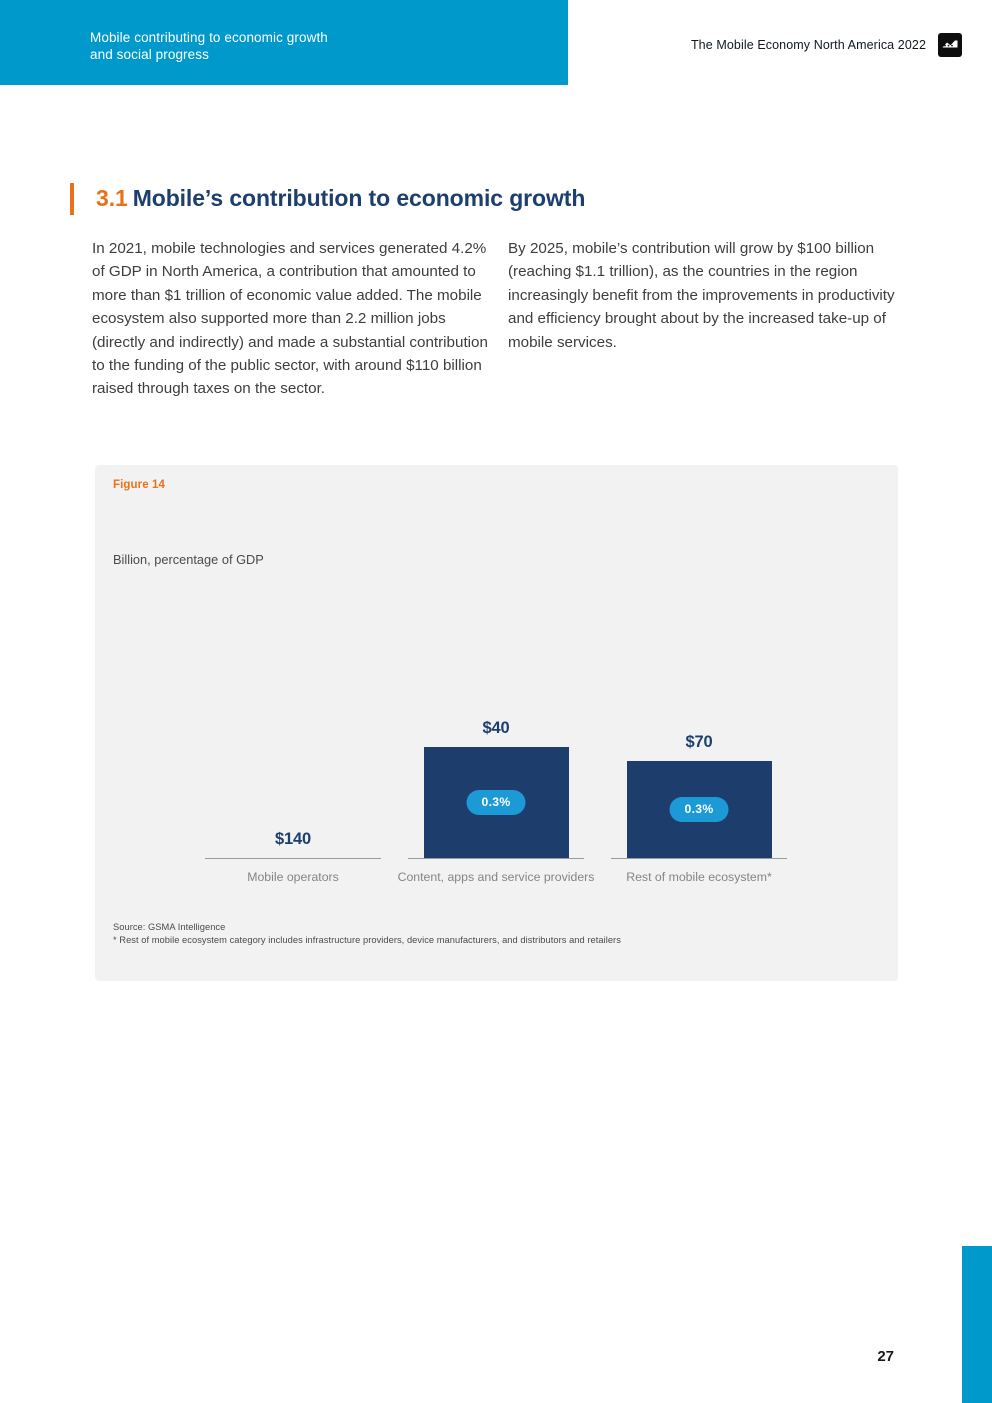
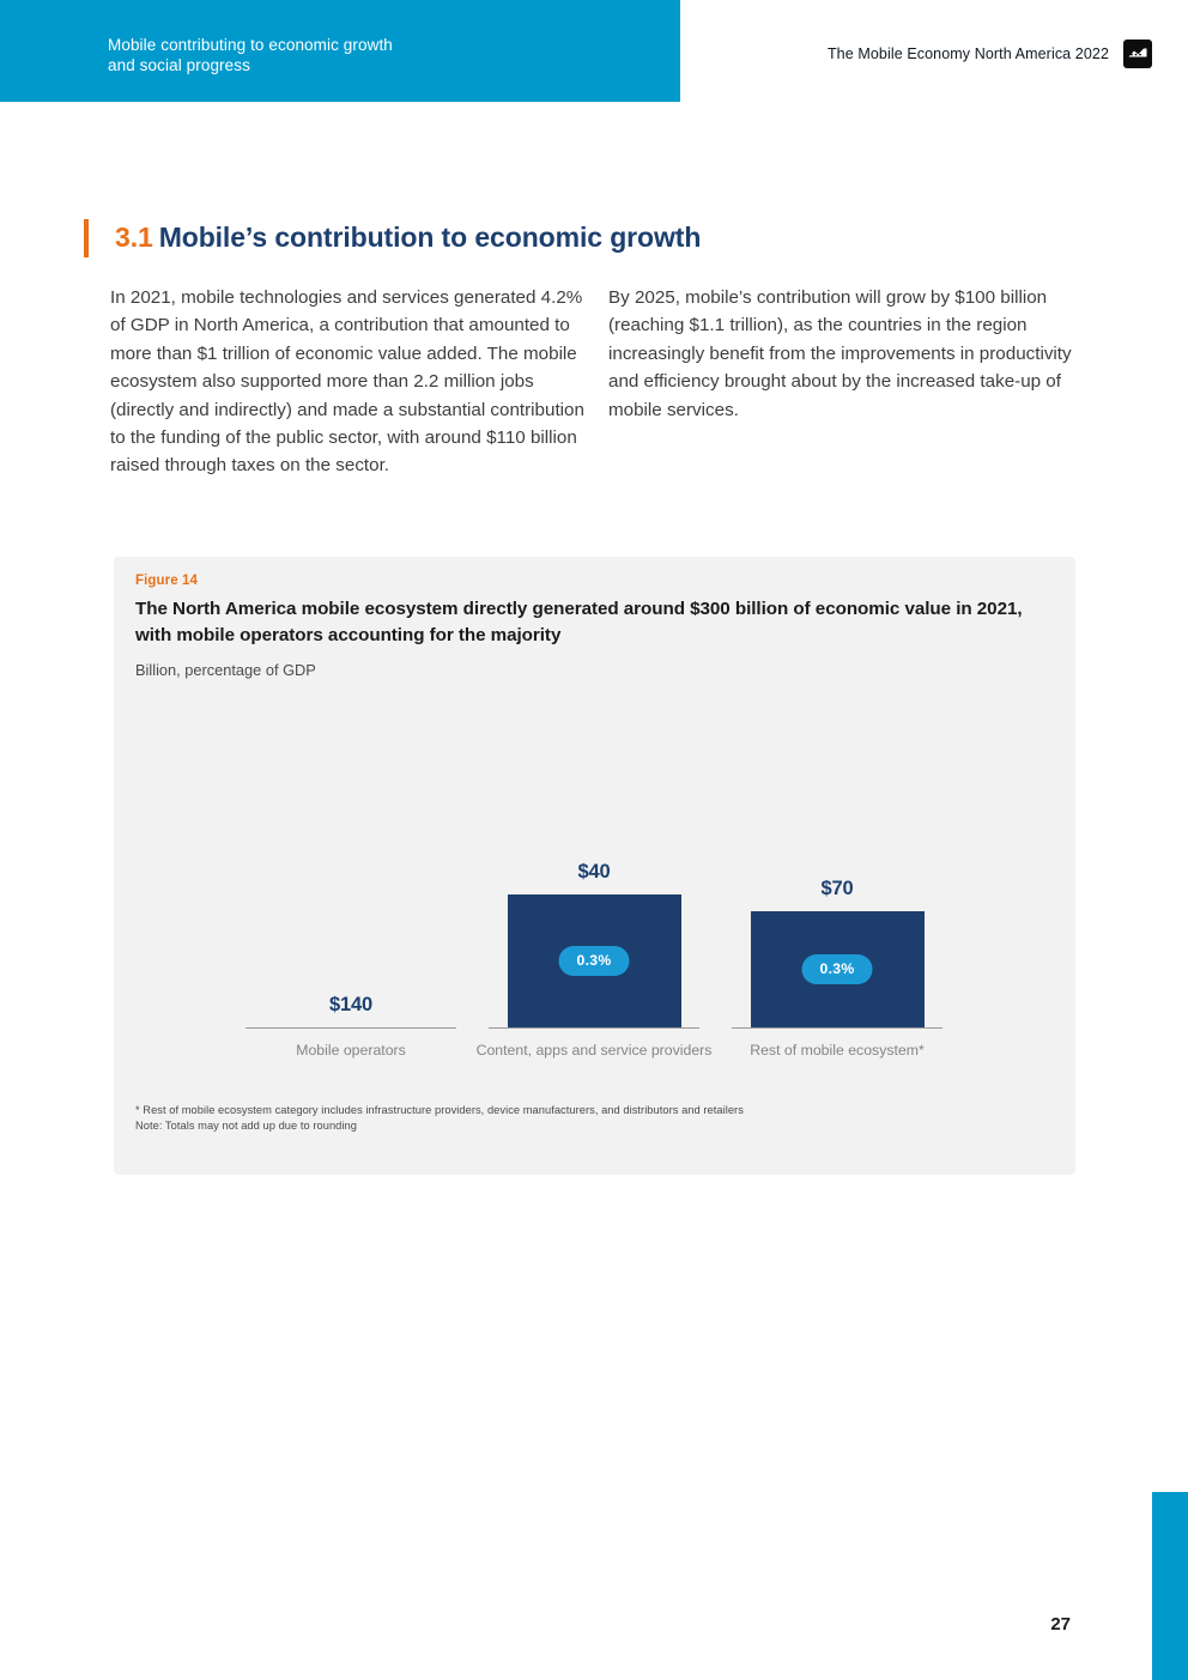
  Mobile contributing to economic growth
  and social progress
  The Mobile Economy North America 2022
  3.1 Mobile’s contribution to economic growth
  In 2021, mobile technologies and services generated 4.2% of GDP in North America, a contribution that amounted to more than $1 trillion of economic value added. The mobile ecosystem also supported more than 2.2 million jobs (directly and indirectly) and made a substantial contribution to the funding of the public sector, with around $110 billion raised through taxes on the sector.
  By 2025, mobile’s contribution will grow by $100 billion (reaching $1.1 trillion), as the countries in the region increasingly benefit from the improvements in productivity and efficiency brought about by the increased take-up of mobile services.
  Figure 14
+ The North America mobile ecosystem directly generated around $300 billion of economic value in 2021, with mobile operators accounting for the majority
  Billion, percentage of GDP
  $140
  Mobile operators
  $40
  0.3%
  Content, apps and service providers
  $70
  0.3%
  Rest of mobile ecosystem*
- Source: GSMA Intelligence
  * Rest of mobile ecosystem category includes infrastructure providers, device manufacturers, and distributors and retailers
+ Note: Totals may not add up due to rounding
  27
